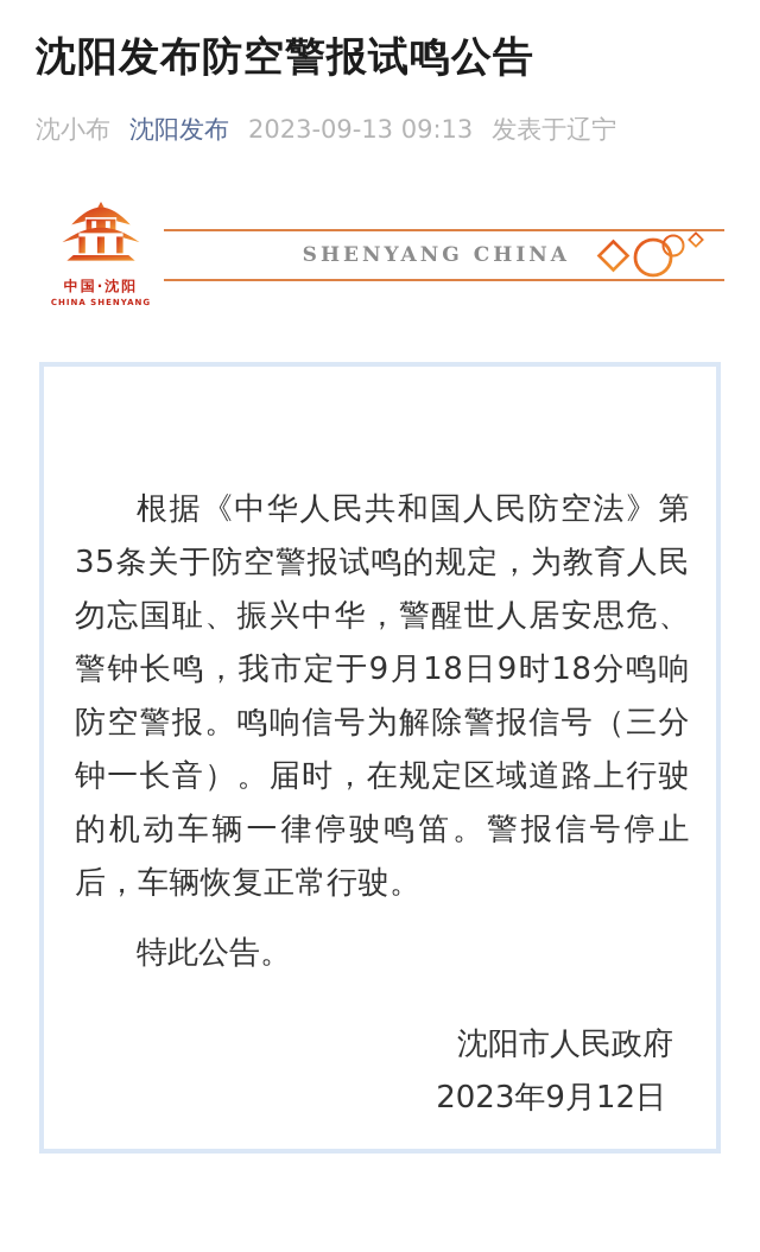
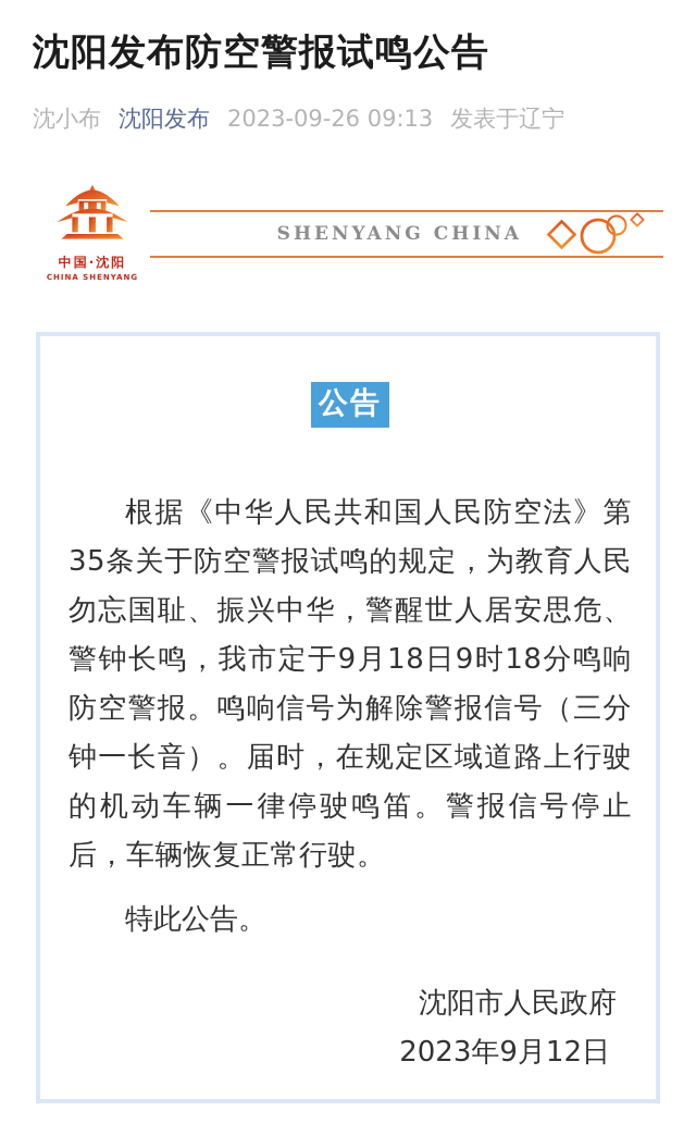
  沈阳发布防空警报试鸣公告
  沈小布
  沈阳发布
- 2023-09-13 09:13
+ 2023-09-26 09:13
  发表于辽宁
  中国·沈阳
  CHINA SHENYANG
  SHENYANG CHINA
+ 公告
  根据《中华人民共和国人民防空法》第35条关于防空警报试鸣的规定，为教育人民勿忘国耻、振兴中华，警醒世人居安思危、警钟长鸣，我市定于9月18日9时18分鸣响防空警报。鸣响信号为解除警报信号（三分钟一长音）。届时，在规定区域道路上行驶的机动车辆一律停驶鸣笛。警报信号停止后，车辆恢复正常行驶。
  特此公告。
  沈阳市人民政府
  2023年9月12日
